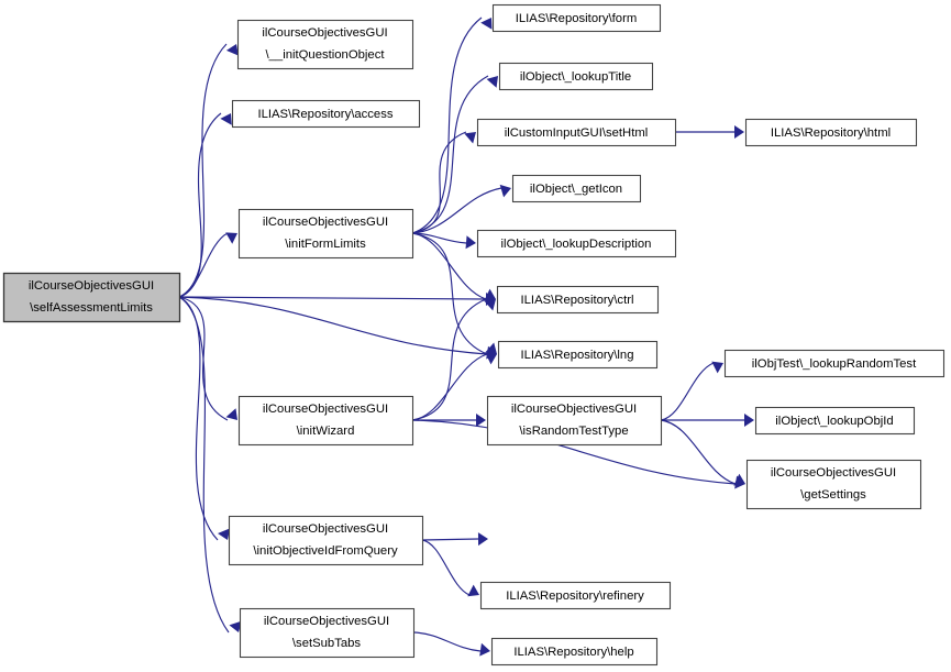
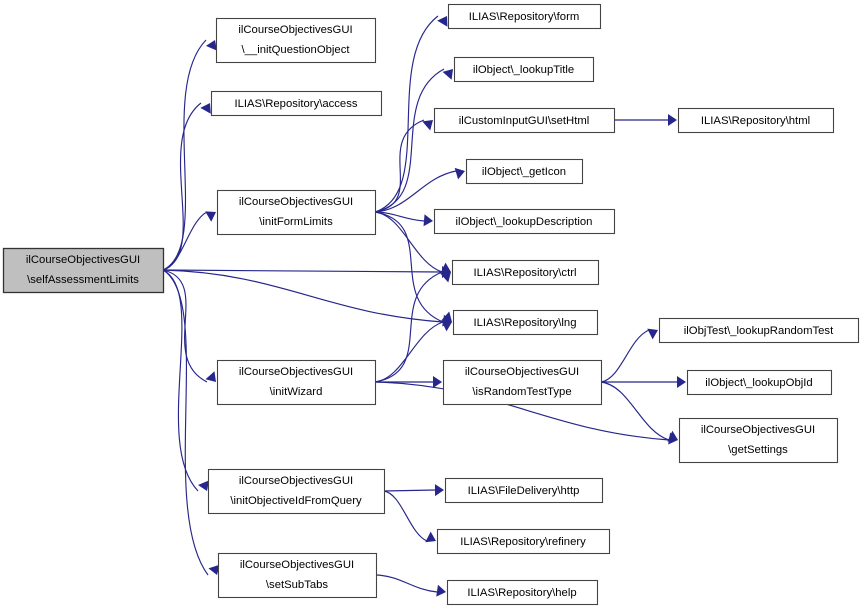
  ilCourseObjectivesGUI
  \selfAssessmentLimits
  ilCourseObjectivesGUI
  \__initQuestionObject
  ILIAS\Repository\access
  ilCourseObjectivesGUI
  \initFormLimits
  ilCourseObjectivesGUI
  \initWizard
  ilCourseObjectivesGUI
  \initObjectiveIdFromQuery
  ilCourseObjectivesGUI
  \setSubTabs
  ILIAS\Repository\form
  ilObject\_lookupTitle
  ilCustomInputGUI\setHtml
  ilObject\_getIcon
  ilObject\_lookupDescription
  ILIAS\Repository\ctrl
  ILIAS\Repository\lng
  ilCourseObjectivesGUI
  \isRandomTestType
  ILIAS\Repository\html
  ilObjTest\_lookupRandomTest
  ilObject\_lookupObjId
  ilCourseObjectivesGUI
  \getSettings
+ ILIAS\FileDelivery\http
  ILIAS\Repository\refinery
  ILIAS\Repository\help
